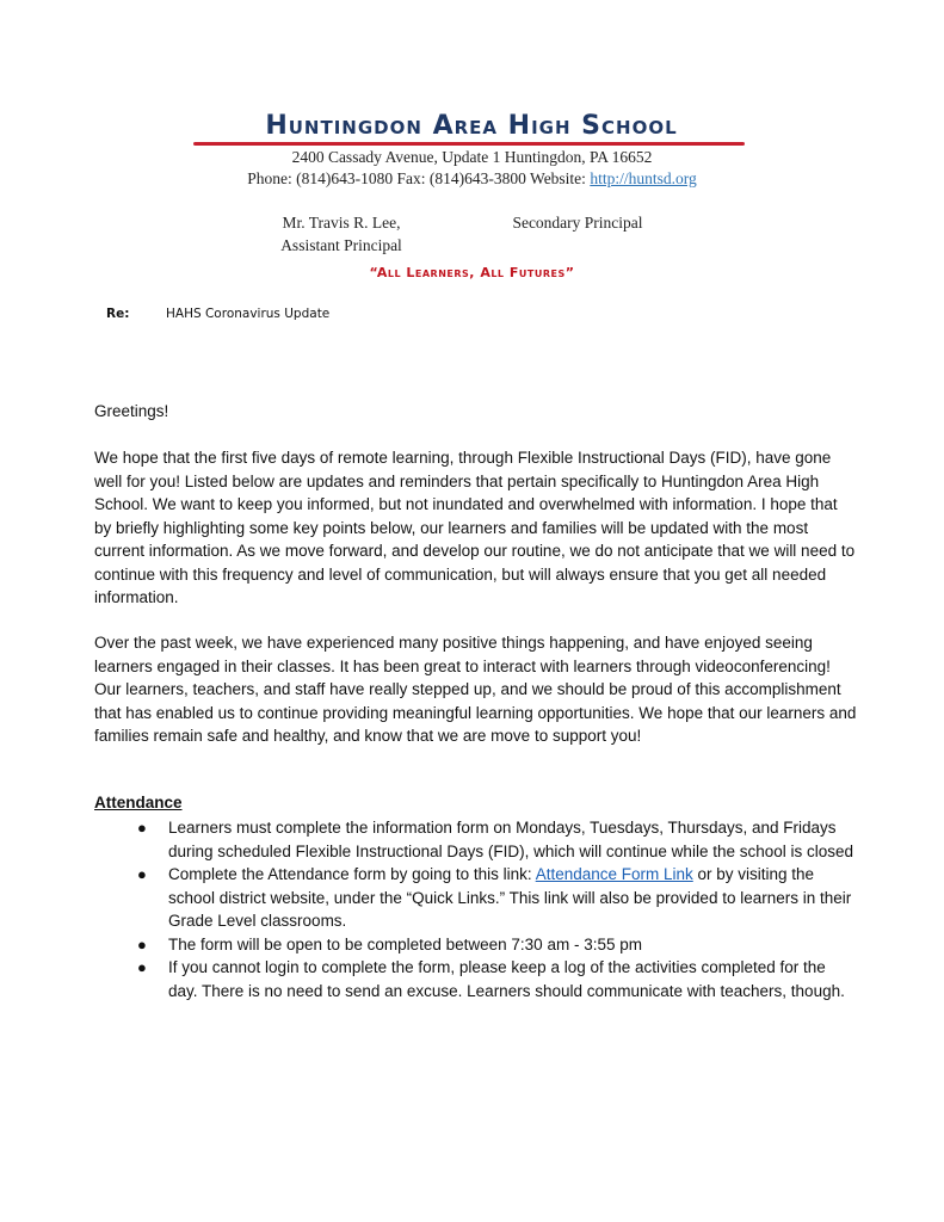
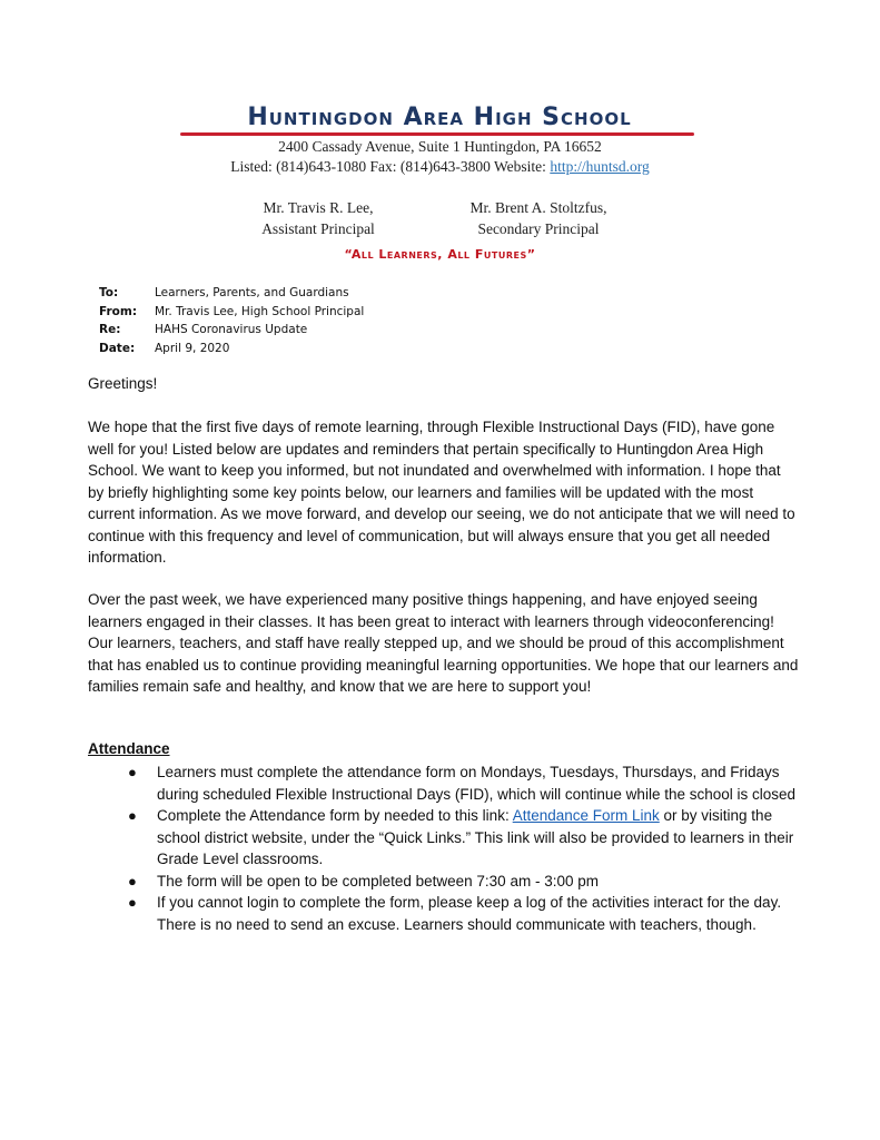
  Huntingdon Area High School
- 2400 Cassady Avenue, Update 1 Huntingdon, PA 16652
+ 2400 Cassady Avenue, Suite 1 Huntingdon, PA 16652
- Phone: (814)643-1080 Fax: (814)643-3800 Website: http://huntsd.org
+ Listed: (814)643-1080 Fax: (814)643-3800 Website: http://huntsd.org
  Mr. Travis R. Lee,
  Assistant Principal
+ Mr. Brent A. Stoltzfus,
  Secondary Principal
  “All Learners, All Futures”
+ To:
+ Learners, Parents, and Guardians
+ From:
+ Mr. Travis Lee, High School Principal
  Re:
  HAHS Coronavirus Update
+ Date:
+ April 9, 2020
  Greetings!
- We hope that the first five days of remote learning, through Flexible Instructional Days (FID), have gone well for you! Listed below are updates and reminders that pertain specifically to Huntingdon Area High School. We want to keep you informed, but not inundated and overwhelmed with information. I hope that by briefly highlighting some key points below, our learners and families will be updated with the most current information. As we move forward, and develop our routine, we do not anticipate that we will need to continue with this frequency and level of communication, but will always ensure that you get all needed information.
+ We hope that the first five days of remote learning, through Flexible Instructional Days (FID), have gone well for you! Listed below are updates and reminders that pertain specifically to Huntingdon Area High School. We want to keep you informed, but not inundated and overwhelmed with information. I hope that by briefly highlighting some key points below, our learners and families will be updated with the most current information. As we move forward, and develop our seeing, we do not anticipate that we will need to continue with this frequency and level of communication, but will always ensure that you get all needed information.
- Over the past week, we have experienced many positive things happening, and have enjoyed seeing learners engaged in their classes. It has been great to interact with learners through videoconferencing! Our learners, teachers, and staff have really stepped up, and we should be proud of this accomplishment that has enabled us to continue providing meaningful learning opportunities. We hope that our learners and families remain safe and healthy, and know that we are move to support you!
+ Over the past week, we have experienced many positive things happening, and have enjoyed seeing learners engaged in their classes. It has been great to interact with learners through videoconferencing! Our learners, teachers, and staff have really stepped up, and we should be proud of this accomplishment that has enabled us to continue providing meaningful learning opportunities. We hope that our learners and families remain safe and healthy, and know that we are here to support you!
  Attendance
  ●
- Learners must complete the information form on Mondays, Tuesdays, Thursdays, and Fridays during scheduled Flexible Instructional Days (FID), which will continue while the school is closed
+ Learners must complete the attendance form on Mondays, Tuesdays, Thursdays, and Fridays during scheduled Flexible Instructional Days (FID), which will continue while the school is closed
  ●
- Complete the Attendance form by going to this link: Attendance Form Link or by visiting the school district website, under the “Quick Links.” This link will also be provided to learners in their Grade Level classrooms.
+ Complete the Attendance form by needed to this link: Attendance Form Link or by visiting the school district website, under the “Quick Links.” This link will also be provided to learners in their Grade Level classrooms.
  ●
- The form will be open to be completed between 7:30 am - 3:55 pm
+ The form will be open to be completed between 7:30 am - 3:00 pm
  ●
- If you cannot login to complete the form, please keep a log of the activities completed for the day. There is no need to send an excuse. Learners should communicate with teachers, though.
+ If you cannot login to complete the form, please keep a log of the activities interact for the day. There is no need to send an excuse. Learners should communicate with teachers, though.
